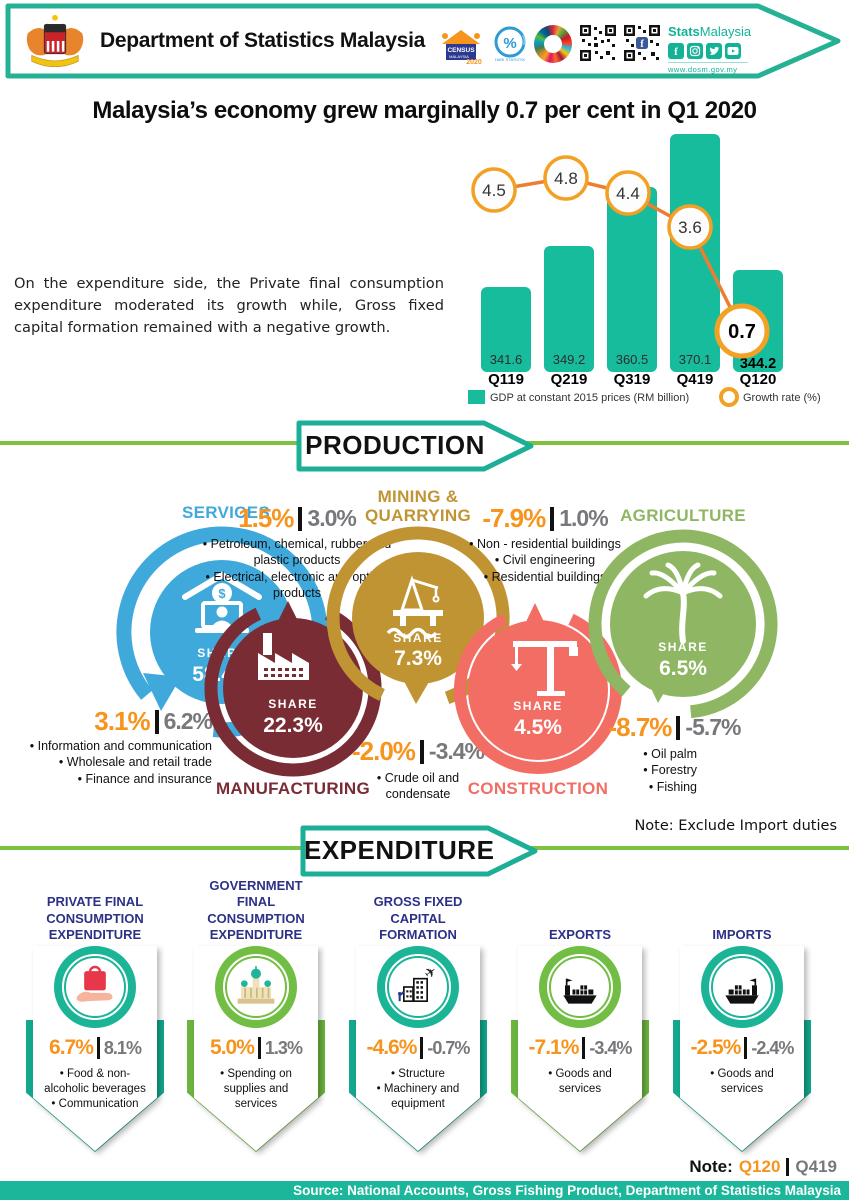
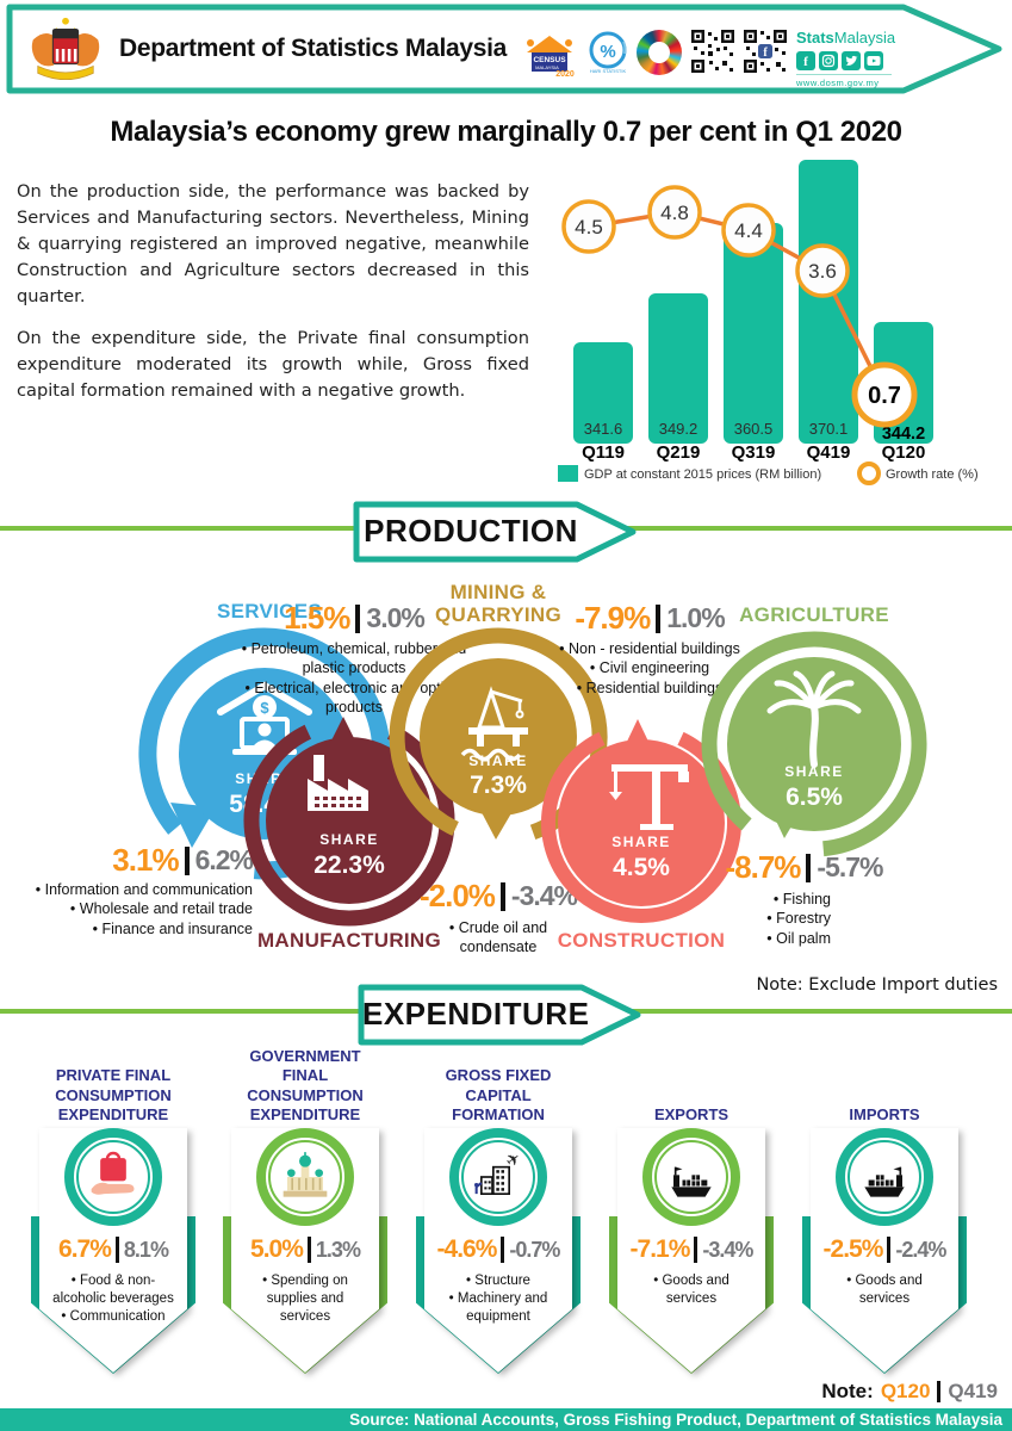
  Department of Statistics Malaysia
  %
  f
  StatsMalaysia
  f
  www.dosm.gov.my
  Malaysia’s economy grew marginally 0.7 per cent in Q1 2020
+ On the production side, the performance was backed by Services and Manufacturing sectors. Nevertheless, Mining & quarrying registered an improved negative, meanwhile Construction and Agriculture sectors decreased in this quarter.
  On the expenditure side, the Private final consumption expenditure moderated its growth while, Gross fixed capital formation remained with a negative growth.
  341.6
  349.2
  360.5
  370.1
  344.2
  Q119
  Q219
  Q319
  Q419
  Q120
  4.5
  4.8
  4.4
  3.6
  0.7
  GDP at constant 2015 prices (RM billion)
  Growth rate (%)
  PRODUCTION
  SERVICES
  $
  3.1%
  6.2%
  Information and communication
  Wholesale and retail trade
  Finance and insurance
  1.5%
  3.0%
  Petroleum, chemical, rubbe plastic products
  Electrical, electronic a op products
  SHARE
  22.3%
  MANUFACTURING
  MINING & QUARRYING
  SHARE
  7.3%
  -2.0%
  -3.4%
  Crude oil and condensate
  -7.9%
  1.0%
  Non - residential buildings
  Civil engineering
  Residential building
  SHARE
  4.5%
  CONSTRUCTION
  AGRICULTURE
  SHARE
  6.5%
  -8.7%
  -5.7%
- Oil palm
+ Fishing
  Forestry
- Fishing
+ Oil palm
  Note: Exclude Import duties
  EXPENDITURE
  PRIVATE FINAL CONSUMPTION EXPENDITURE
  GOVERNMENT FINAL CONSUMPTION EXPENDITURE
  GROSS FIXED CAPITAL FORMATION
  EXPORTS
  IMPORTS
  6.7%
  8.1%
  Food & non-alcoholic beverages
  Communication
  5.0%
  1.3%
  Spending on supplies and services
  -4.6%
  -0.7%
  Structure
  Machinery and equipment
  -7.1%
  -3.4%
  Goods and services
  -2.5%
  -2.4%
  Goods and services
  Note:
  Q120
  Q419
  Source: National Accounts, Gross Fishing Product, Department of Statistics Malaysia
